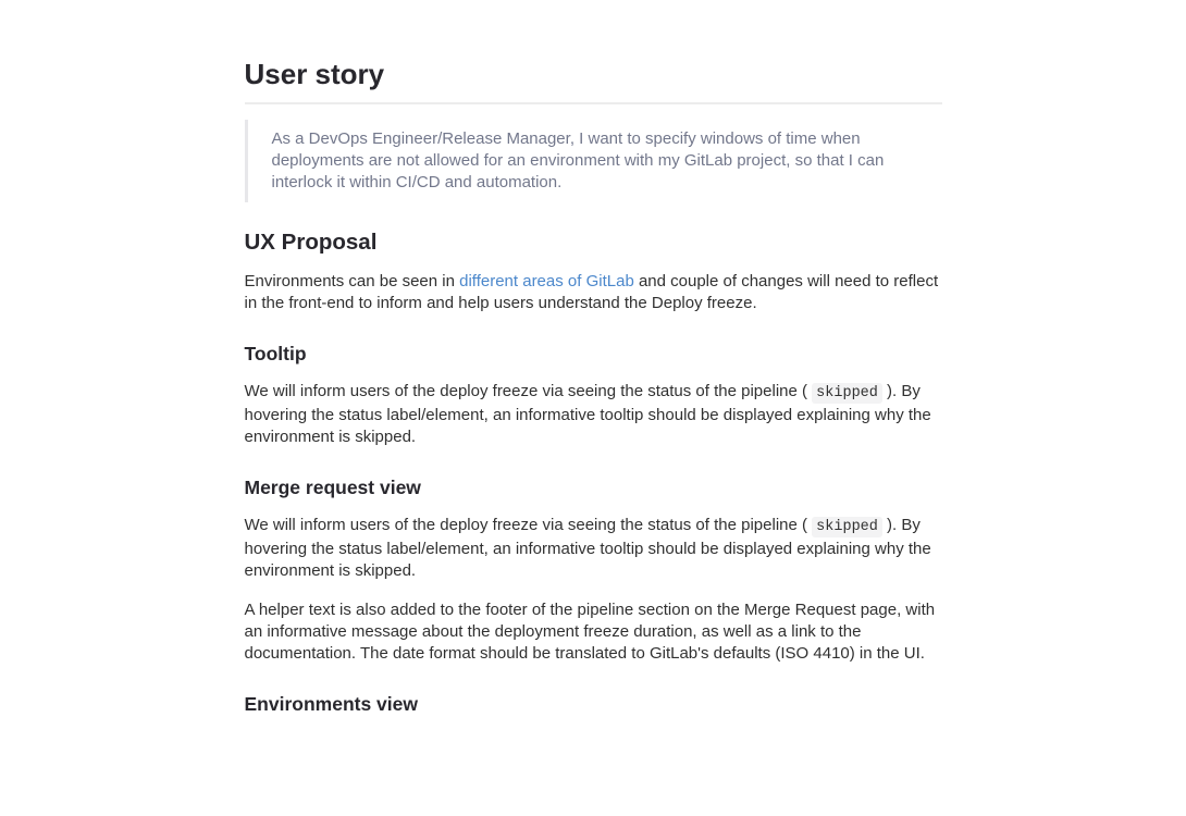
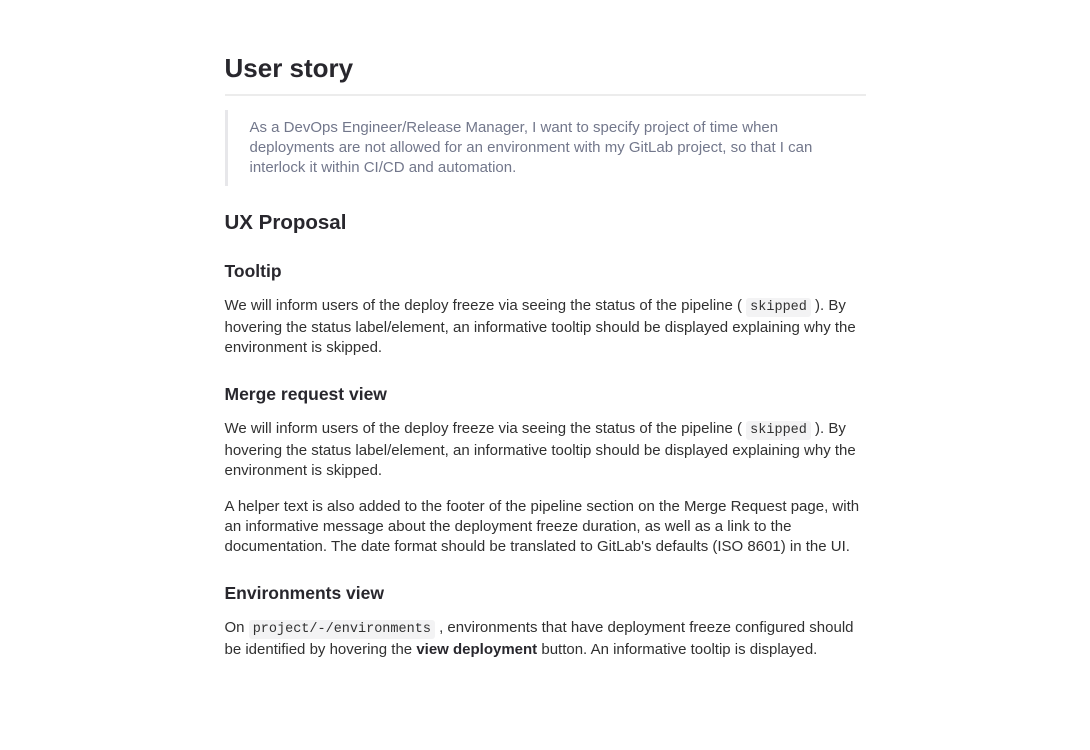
  User story
- As a DevOps Engineer/Release Manager, I want to specify windows of time when deployments are not allowed for an environment with my GitLab project, so that I can interlock it within CI/CD and automation.
+ As a DevOps Engineer/Release Manager, I want to specify project of time when deployments are not allowed for an environment with my GitLab project, so that I can interlock it within CI/CD and automation.
  UX Proposal
- Environments can be seen in different areas of GitLab and couple of changes will need to reflect in the front-end to inform and help users understand the Deploy freeze.
  Tooltip
  We will inform users of the deploy freeze via seeing the status of the pipeline ( skipped ). By hovering the status label/element, an informative tooltip should be displayed explaining why the environment is skipped.
  Merge request view
  We will inform users of the deploy freeze via seeing the status of the pipeline ( skipped ). By hovering the status label/element, an informative tooltip should be displayed explaining why the environment is skipped.
- A helper text is also added to the footer of the pipeline section on the Merge Request page, with an informative message about the deployment freeze duration, as well as a link to the documentation. The date format should be translated to GitLab's defaults (ISO 4410) in the UI.
+ A helper text is also added to the footer of the pipeline section on the Merge Request page, with an informative message about the deployment freeze duration, as well as a link to the documentation. The date format should be translated to GitLab's defaults (ISO 8601) in the UI.
  Environments view
+ On project/-/environments , environments that have deployment freeze configured should be identified by hovering the view deployment button. An informative tooltip is displayed.
